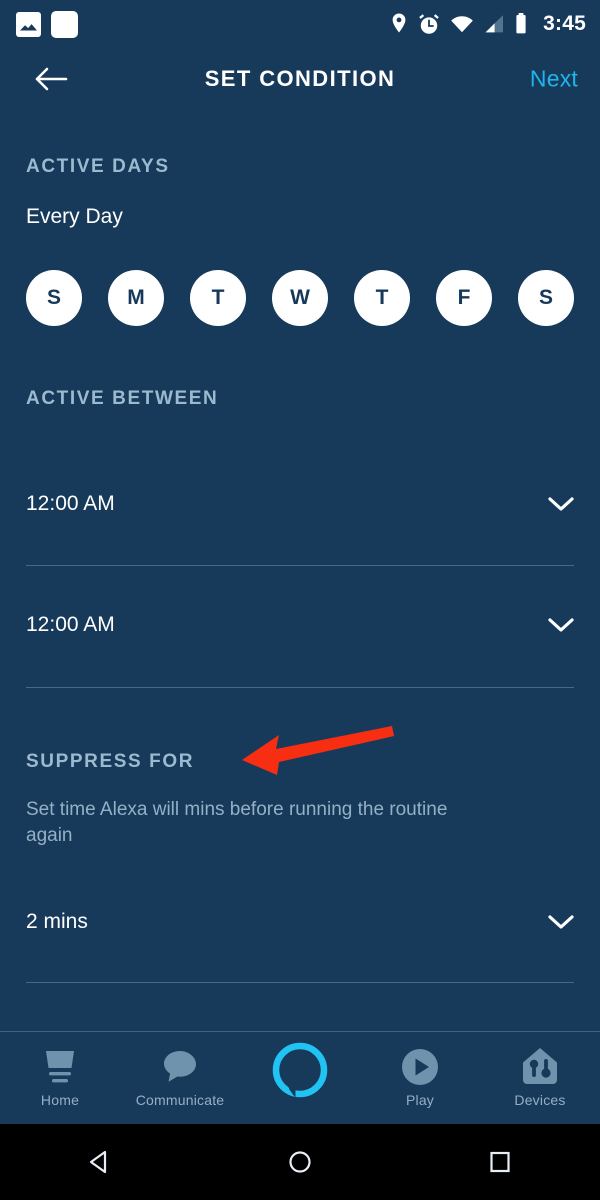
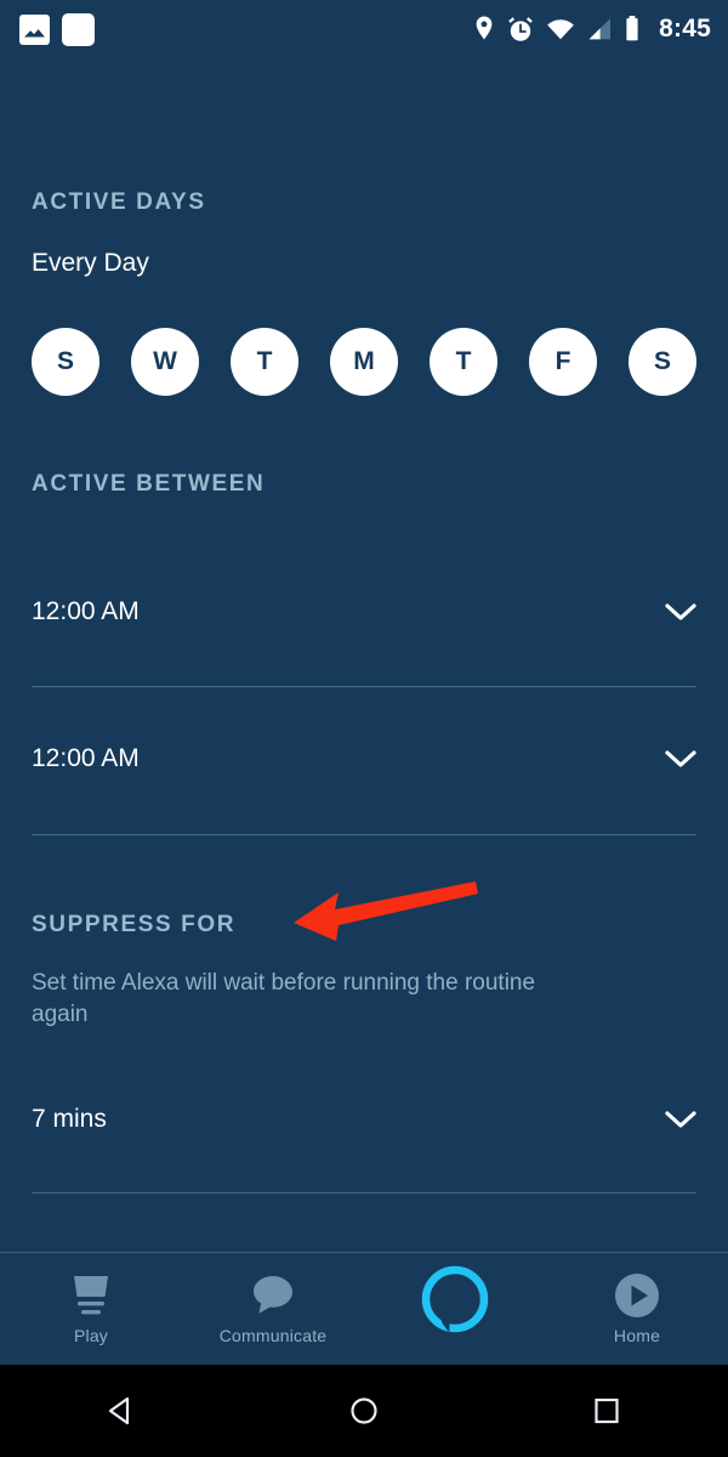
- 3:45
+ 8:45
- SET CONDITION
- Next
  ACTIVE DAYS
  Every Day
  S
- M
+ W
  T
- W
+ M
  T
  F
  S
  ACTIVE BETWEEN
  12:00 AM
  12:00 AM
  SUPPRESS FOR
- Set time Alexa will mins before running the routine again
+ Set time Alexa will wait before running the routine again
- 2 mins
+ 7 mins
- Home
+ Play
  Communicate
- Play
+ Home
- Devices
